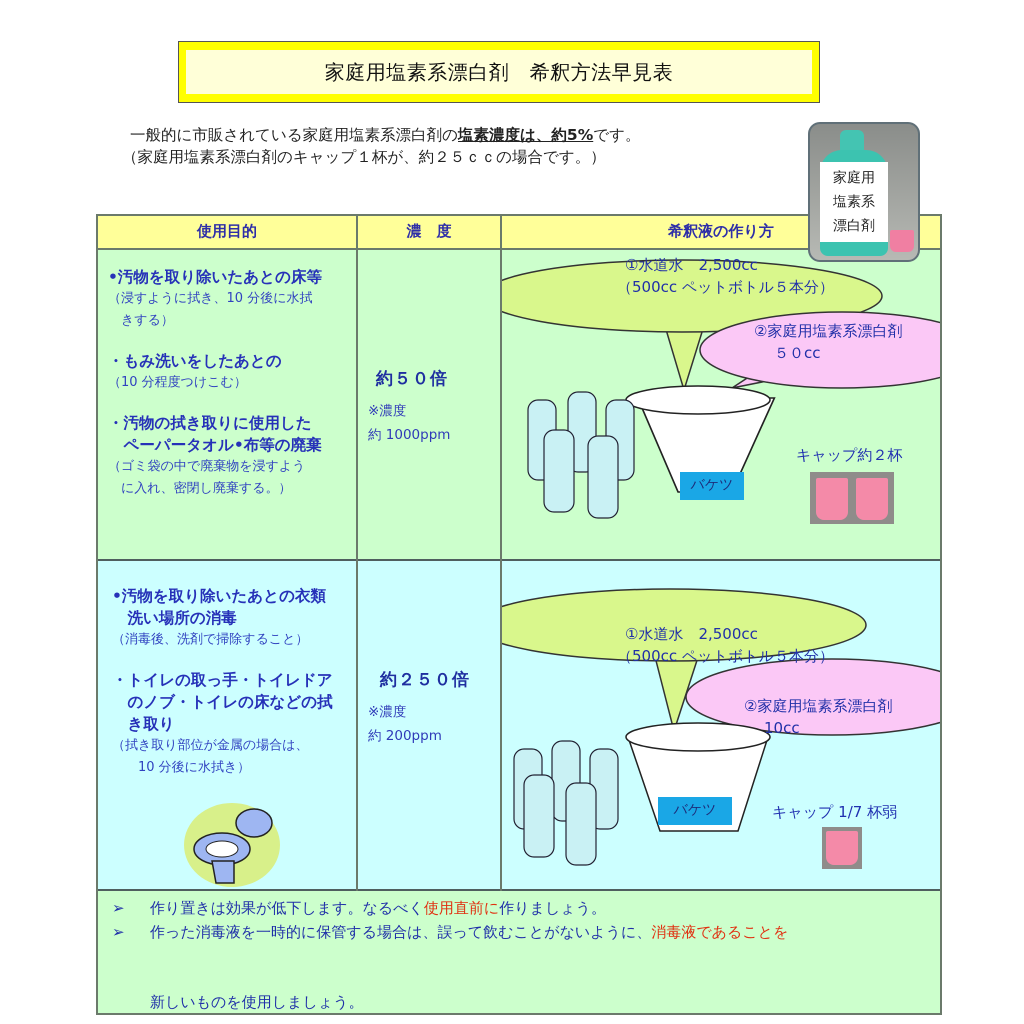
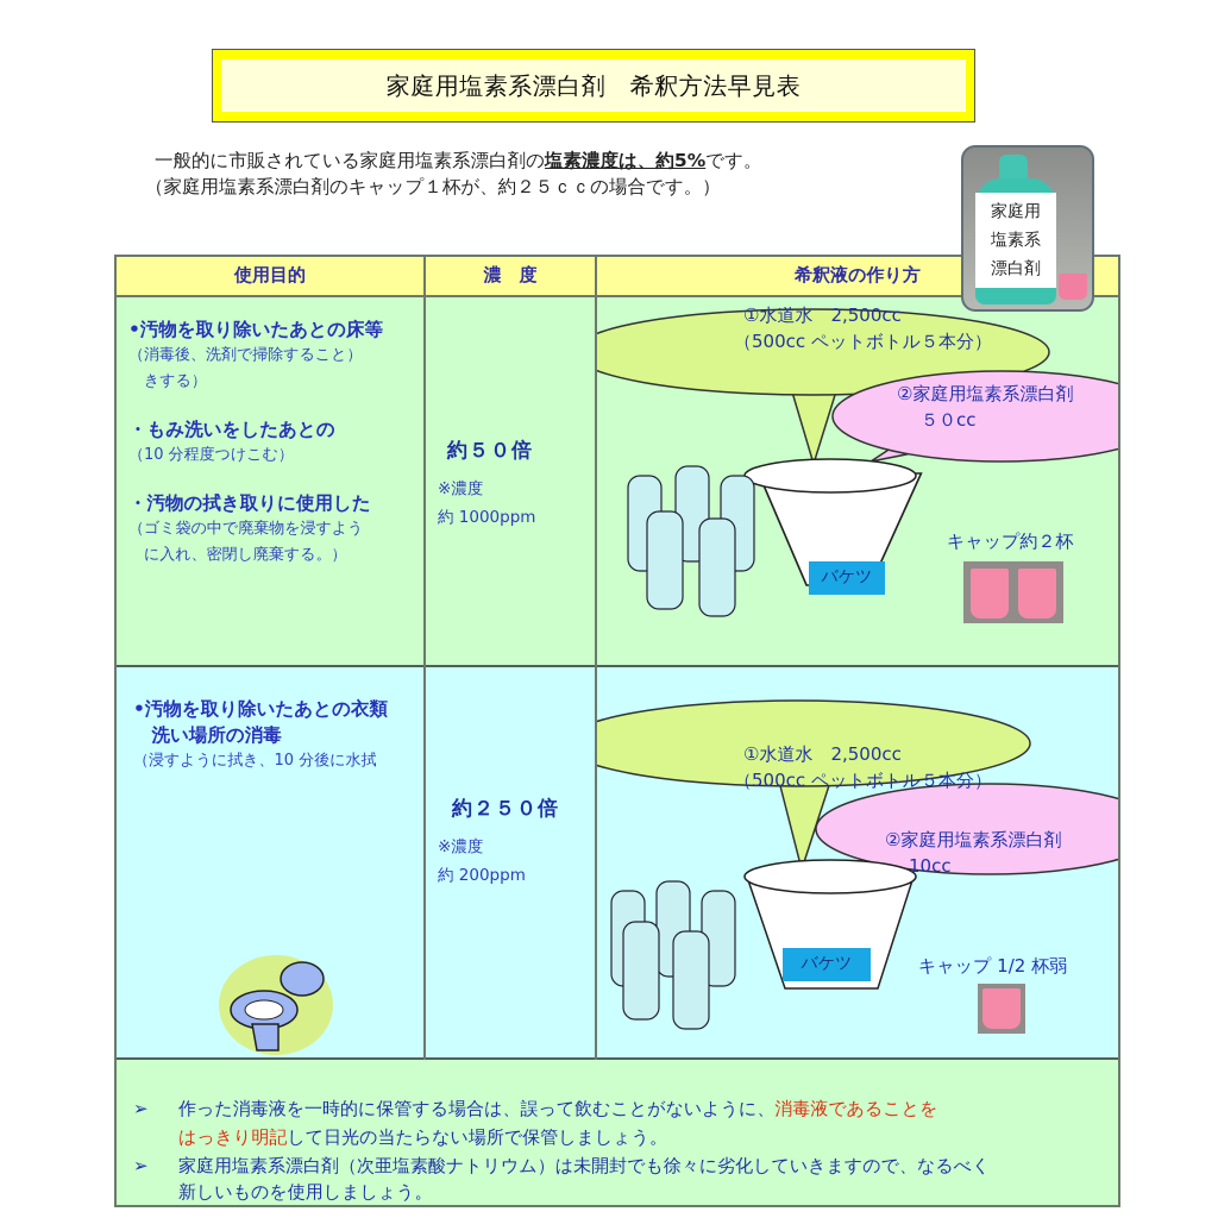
  家庭用塩素系漂白剤 希釈方法早見表
  一般的に市販されている家庭用塩素系漂白剤の塩素濃度は、約5%です。
  （家庭用塩素系漂白剤のキャップ１杯が、約２５ｃｃの場合です。）
  使用目的
  濃 度
  希釈液の作り方
  •汚物を取り除いたあとの床等
- （浸すように拭き、10 分後に水拭
+ （消毒後、洗剤で掃除すること）
  きする）
  ・もみ洗いをしたあとの
  （10 分程度つけこむ）
  ・汚物の拭き取りに使用した
- ペーパータオル•布等の廃棄
  （ゴミ袋の中で廃棄物を浸すよう
  に入れ、密閉し廃棄する。）
  約５０倍
  ※濃度
  約 1000ppm
  ①水道水 2,500cc
  （500cc ペットボトル５本分）
  ②家庭用塩素系漂白剤
  ５０cc
  バケツ
  キャップ約２杯
  •汚物を取り除いたあとの衣類
  洗い場所の消毒
- （消毒後、洗剤で掃除すること）
+ （浸すように拭き、10 分後に水拭
- ・トイレの取っ手・トイレドア
- のノブ・トイレの床などの拭
- き取り
- （拭き取り部位が金属の場合は、
- 10 分後に水拭き）
  約２５０倍
  ※濃度
  約 200ppm
  ①水道水 2,500cc
  （500cc ペットボトル５本分）
  ②家庭用塩素系漂白剤
  10cc
  バケツ
- キャップ 1/7 杯弱
+ キャップ 1/2 杯弱
- ➢ 作り置きは効果が低下します。なるべく使用直前に作りましょう。
  ➢ 作った消毒液を一時的に保管する場合は、誤って飲むことがないように、消毒液であることを
+ はっきり明記して日光の当たらない場所で保管しましょう。
+ ➢ 家庭用塩素系漂白剤（次亜塩素酸ナトリウム）は未開封でも徐々に劣化していきますので、なるべく
  新しいものを使用しましょう。
  家庭用
  塩素系
  漂白剤
